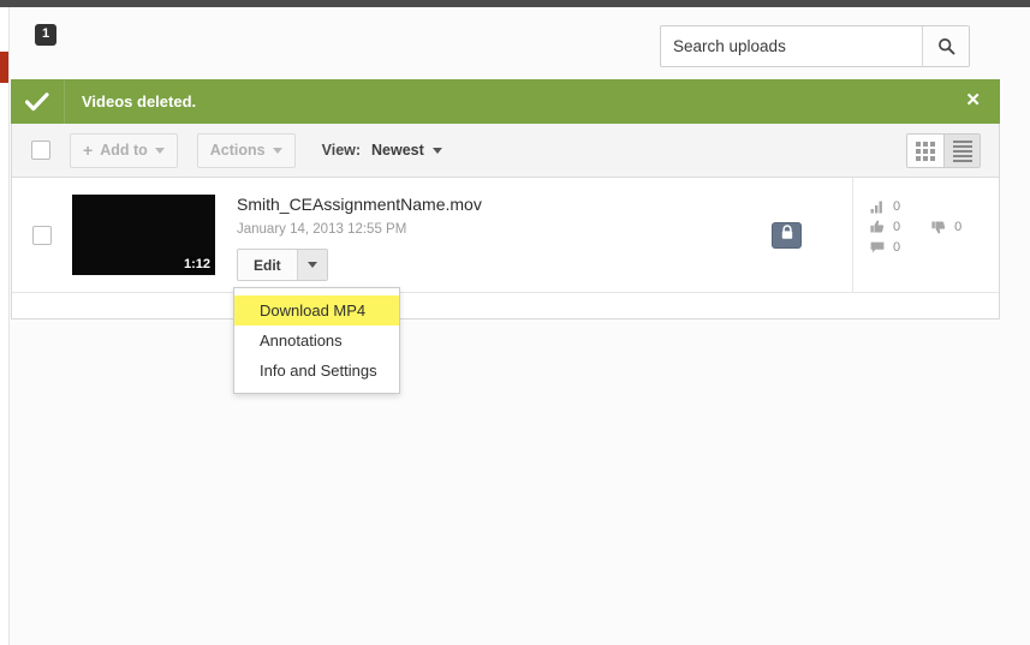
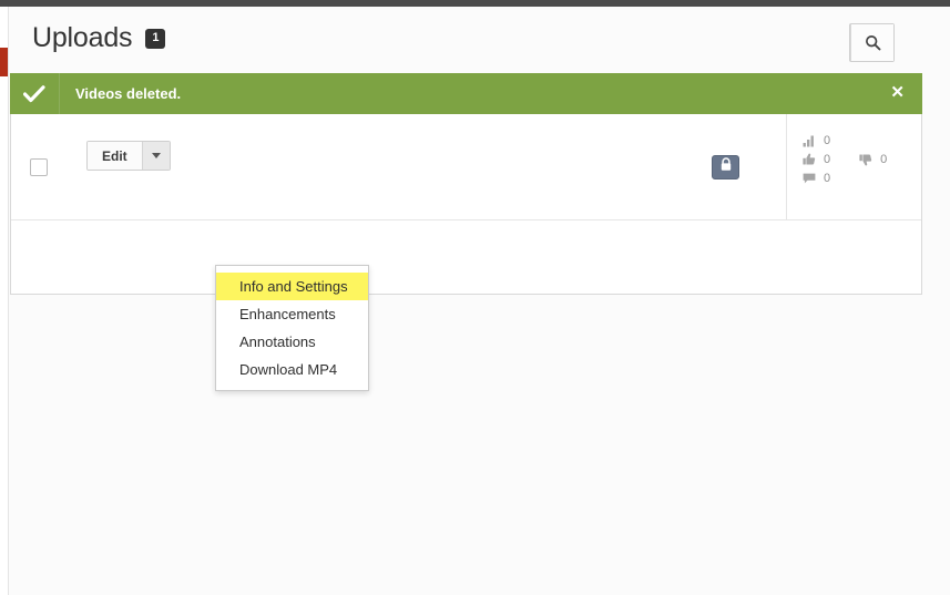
+ Uploads
  1
- Search uploads
  Videos deleted.
  ✕
- +
- Add to
- Actions
- View:
- Newest
- 1:12
- Smith_CEAssignmentName.mov
- January 14, 2013 12:55 PM
  Edit
  0
  0
  0
  0
- Download MP4
+ Info and Settings
+ Enhancements
  Annotations
- Info and Settings
+ Download MP4
